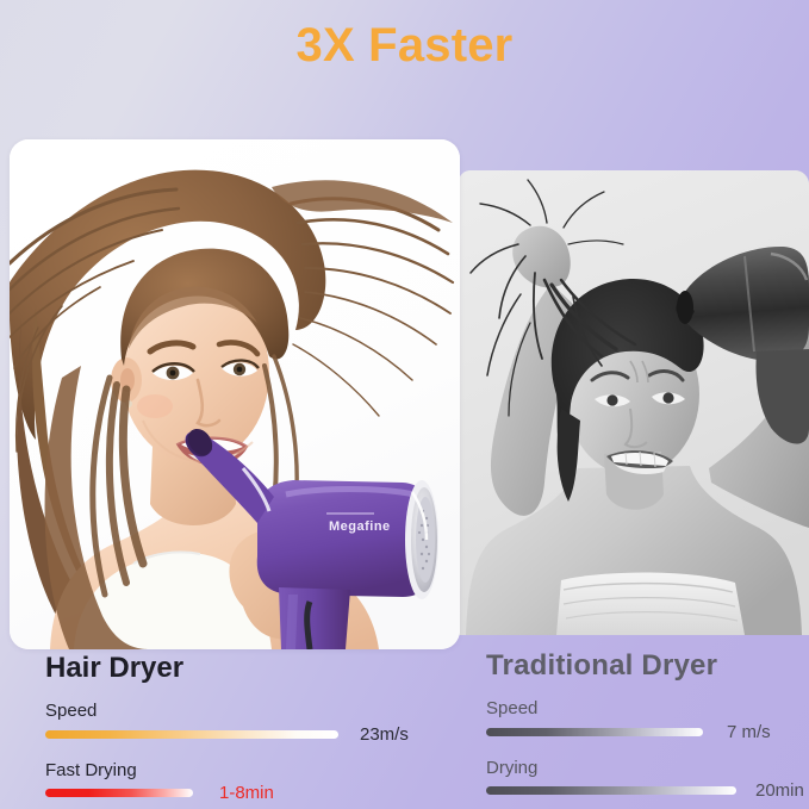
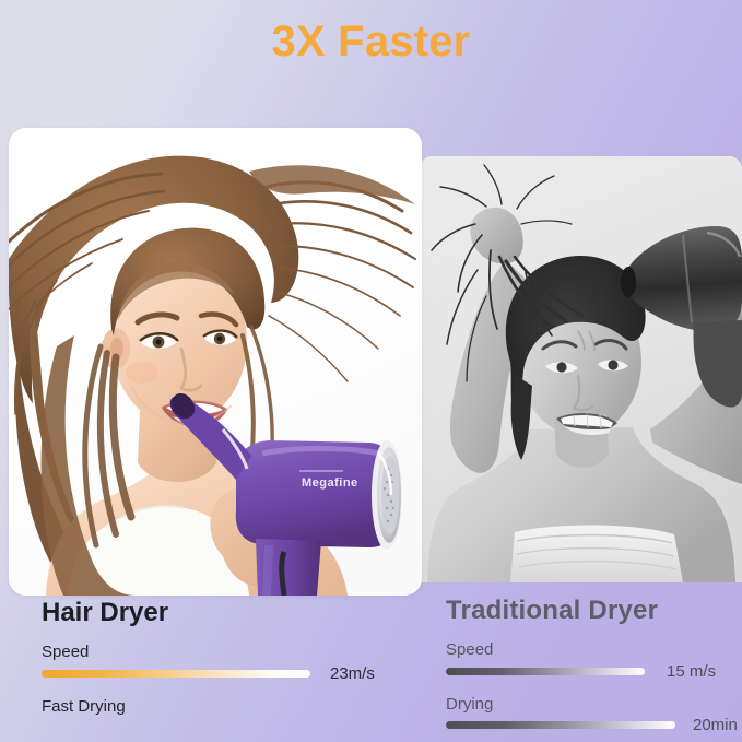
  3X Faster
  Megafine
  Hair Dryer
  Speed
  23m/s
  Fast Drying
- 1-8min
  Traditional Dryer
  Speed
- 7 m/s
+ 15 m/s
  Drying
  20min
